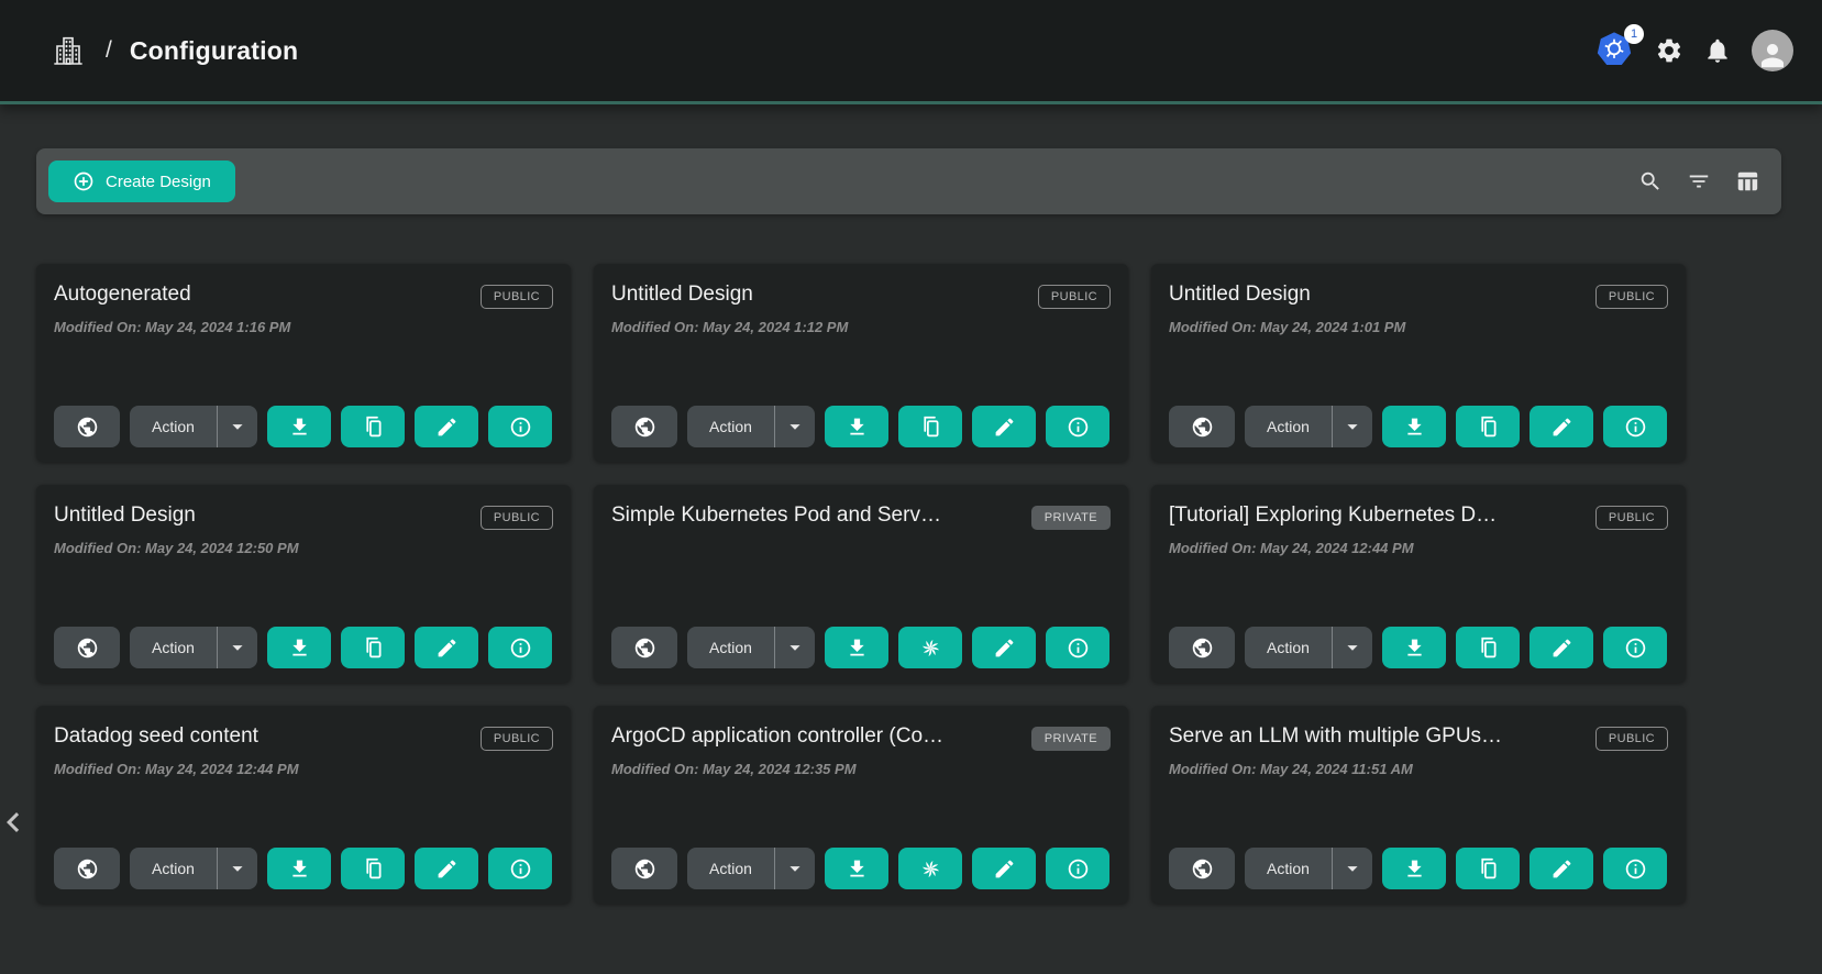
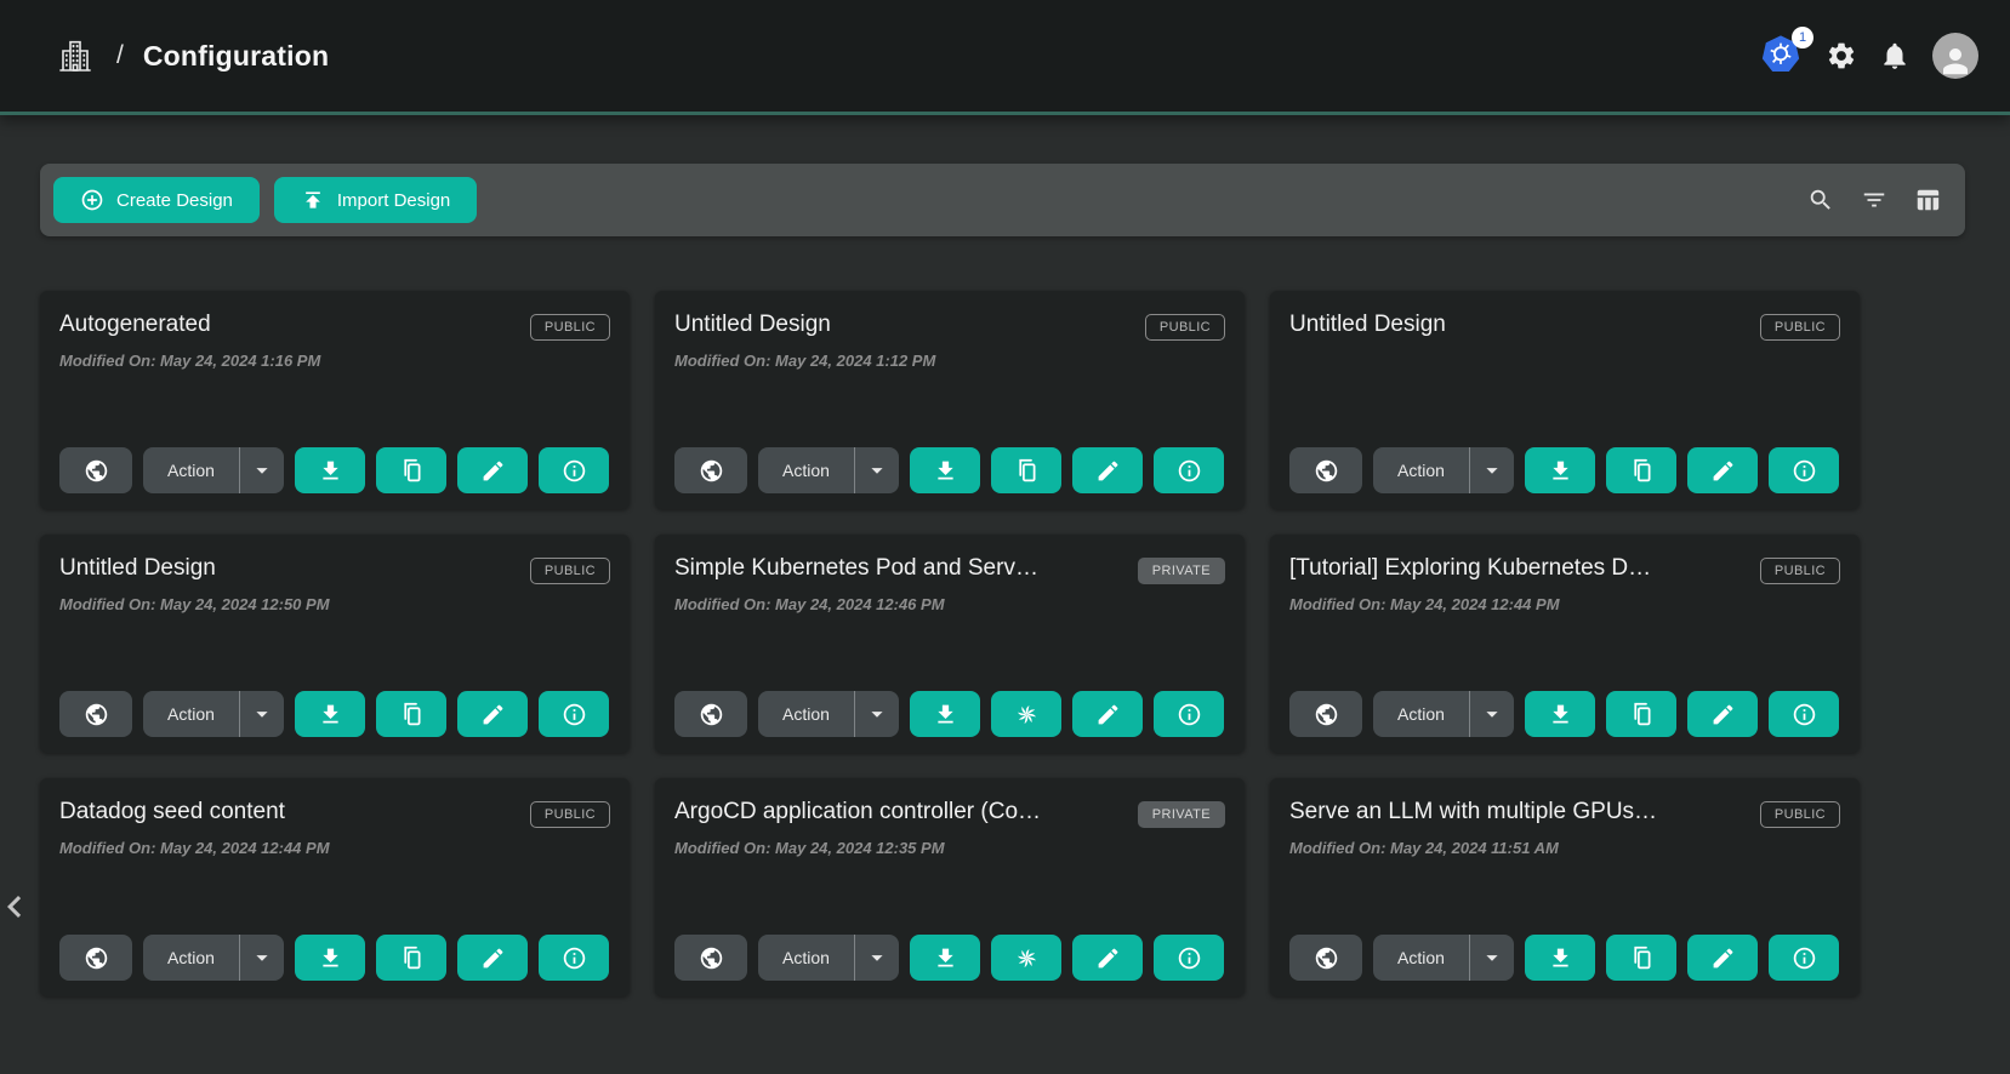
  /
  Configuration
  1
  Create Design
+ Import Design
  Autogenerated
  PUBLIC
  Modified On: May 24, 2024 1:16 PM
  Action
  Untitled Design
  PUBLIC
  Modified On: May 24, 2024 1:12 PM
  Action
  Untitled Design
  PUBLIC
- Modified On: May 24, 2024 1:01 PM
  Action
  Untitled Design
  PUBLIC
  Modified On: May 24, 2024 12:50 PM
  Action
  Simple Kubernetes Pod and Serv…
  PRIVATE
+ Modified On: May 24, 2024 12:46 PM
  Action
  [Tutorial] Exploring Kubernetes D…
  PUBLIC
  Modified On: May 24, 2024 12:44 PM
  Action
  Datadog seed content
  PUBLIC
  Modified On: May 24, 2024 12:44 PM
  Action
  ArgoCD application controller (Co…
  PRIVATE
  Modified On: May 24, 2024 12:35 PM
  Action
  Serve an LLM with multiple GPUs…
  PUBLIC
  Modified On: May 24, 2024 11:51 AM
  Action
